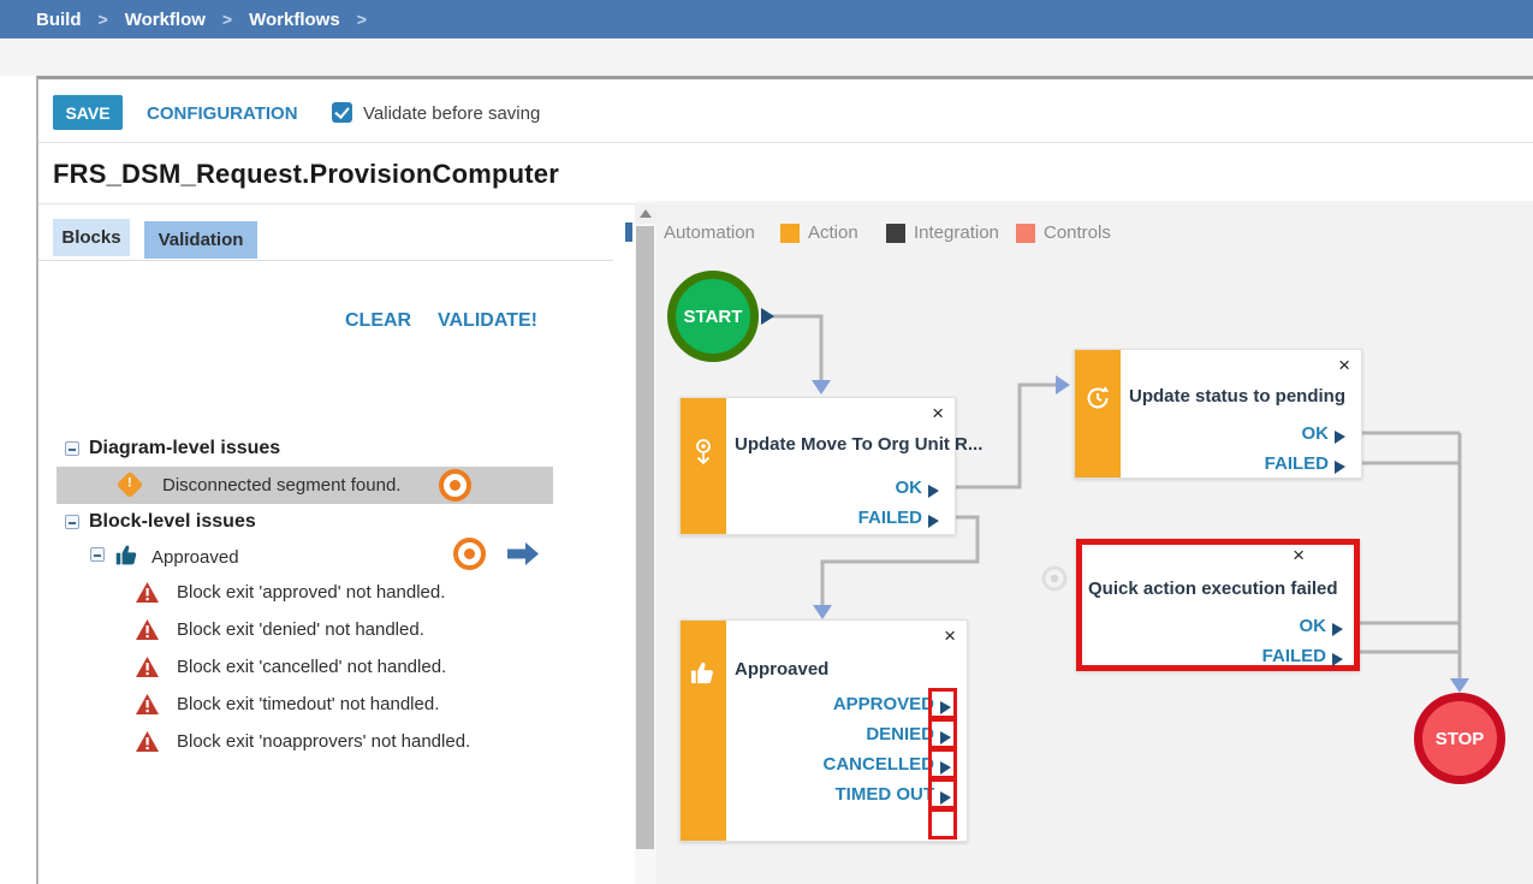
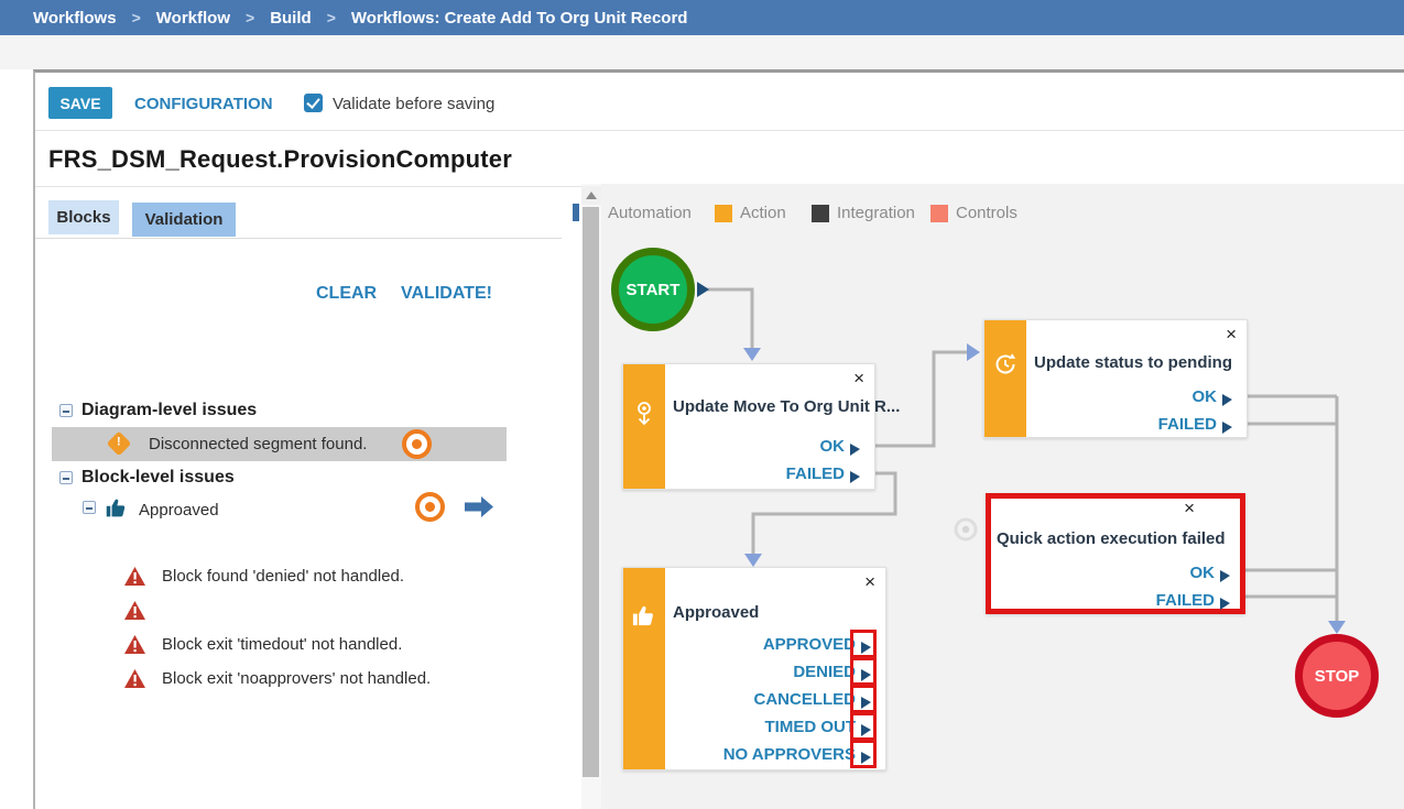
- Build
+ Workflows
  >
  Workflow
  >
- Workflows
+ Build
  >
+ Workflows: Create Add To Org Unit Record
  SAVE
  CONFIGURATION
  Validate before saving
  FRS_DSM_Request.ProvisionComputer
  Blocks
  Validation
  CLEAR
  VALIDATE!
  Diagram-level issues
  Disconnected segment found.
  Block-level issues
  Approaved
- Block exit 'approved' not handled.
- Block exit 'denied' not handled.
+ Block found 'denied' not handled.
- Block exit 'cancelled' not handled.
  Block exit 'timedout' not handled.
  Block exit 'noapprovers' not handled.
  Automation
  Action
  Integration
  Controls
  START
  ×
  Update Move To Org Unit R...
  OK
  FAILED
  ×
  Update status to pending
  OK
  FAILED
  ×
  Quick action execution failed
  OK
  FAILED
  ×
  Approaved
  APPROVED
  DENIED
  CANCELLED
  TIMED OUT
+ NO APPROVERS
  STOP
